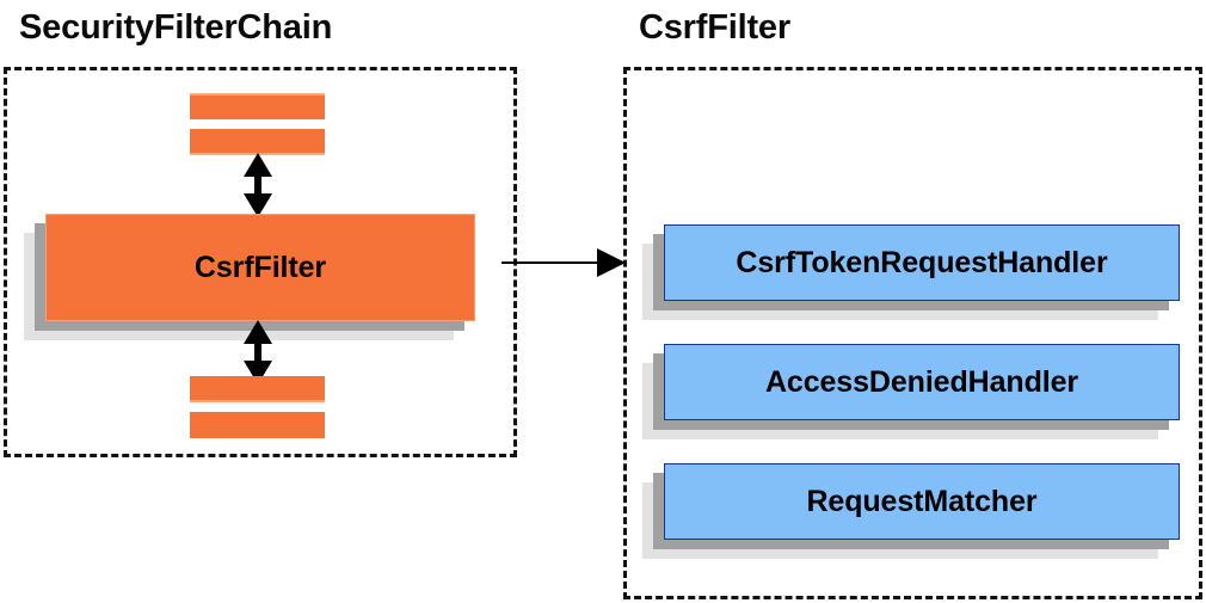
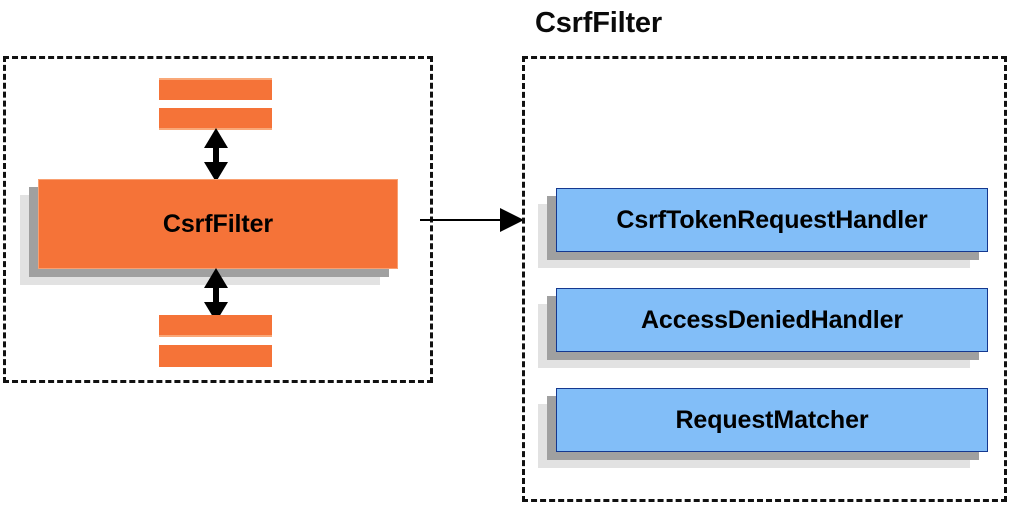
- SecurityFilterChain
  CsrfFilter
  CsrfFilter
  CsrfTokenRequestHandler
  AccessDeniedHandler
  RequestMatcher
